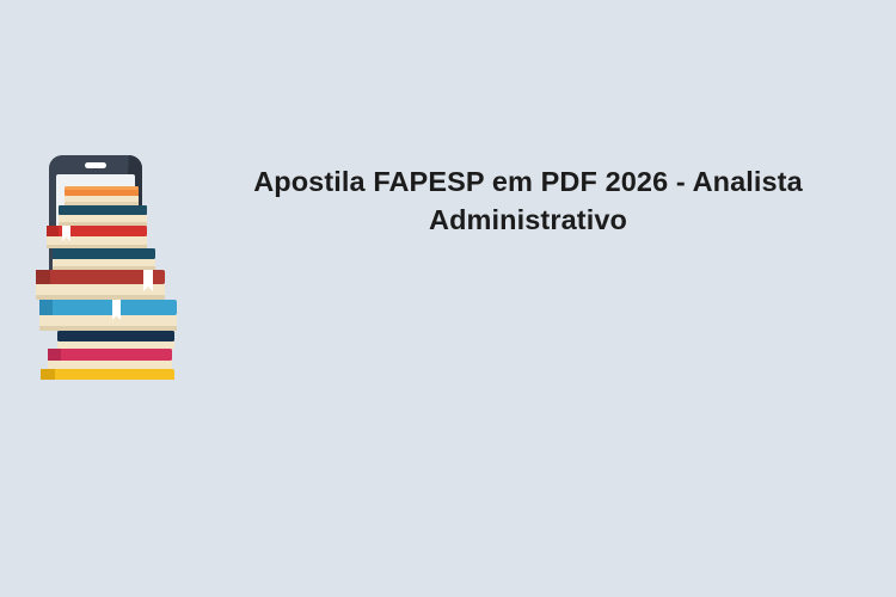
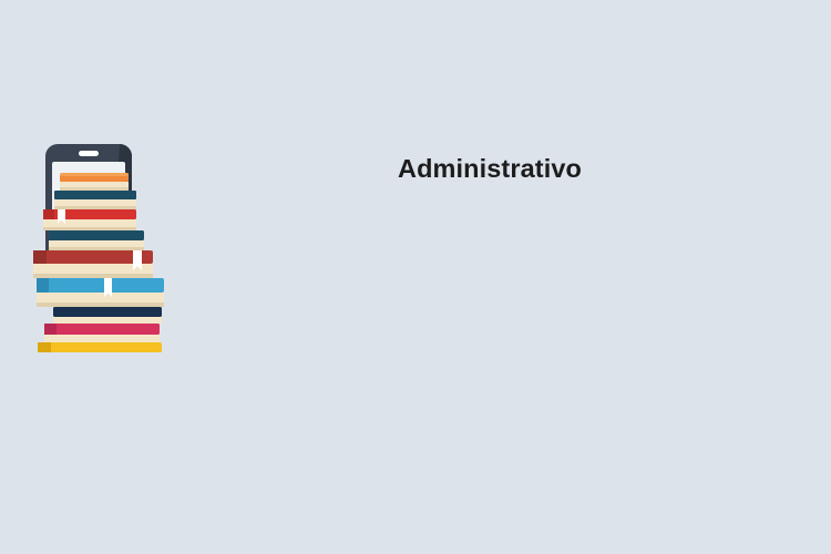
- Apostila FAPESP em PDF 2026 - Analista
  Administrativo
